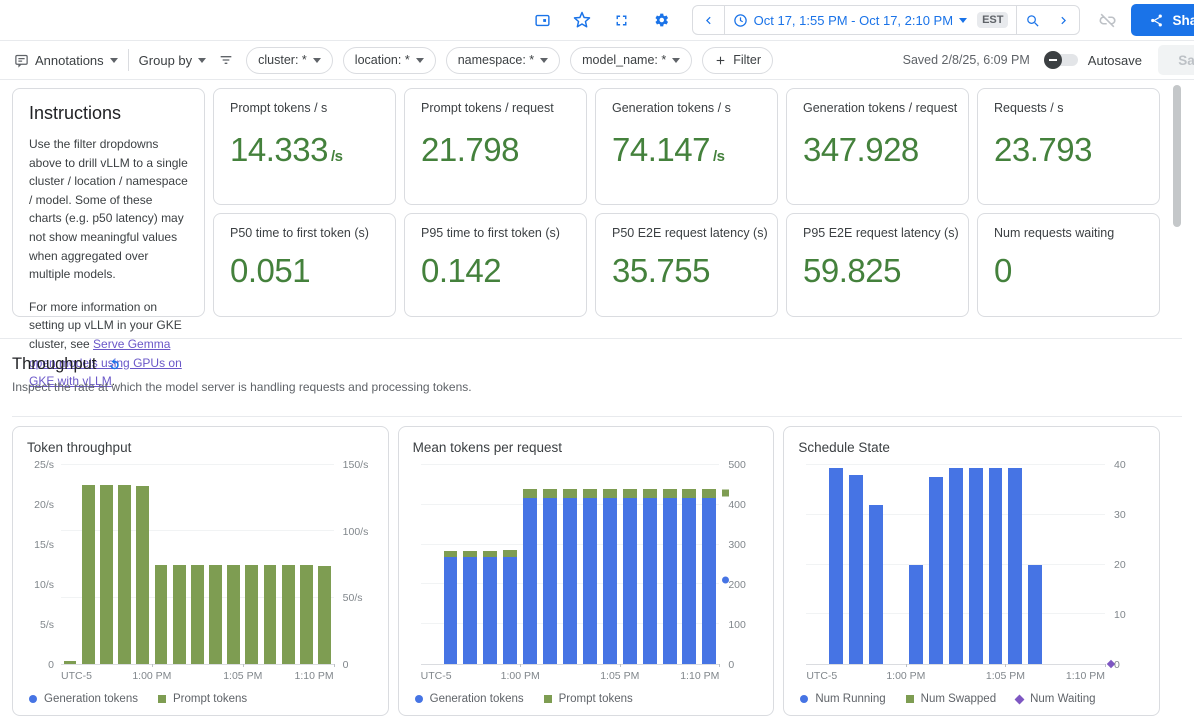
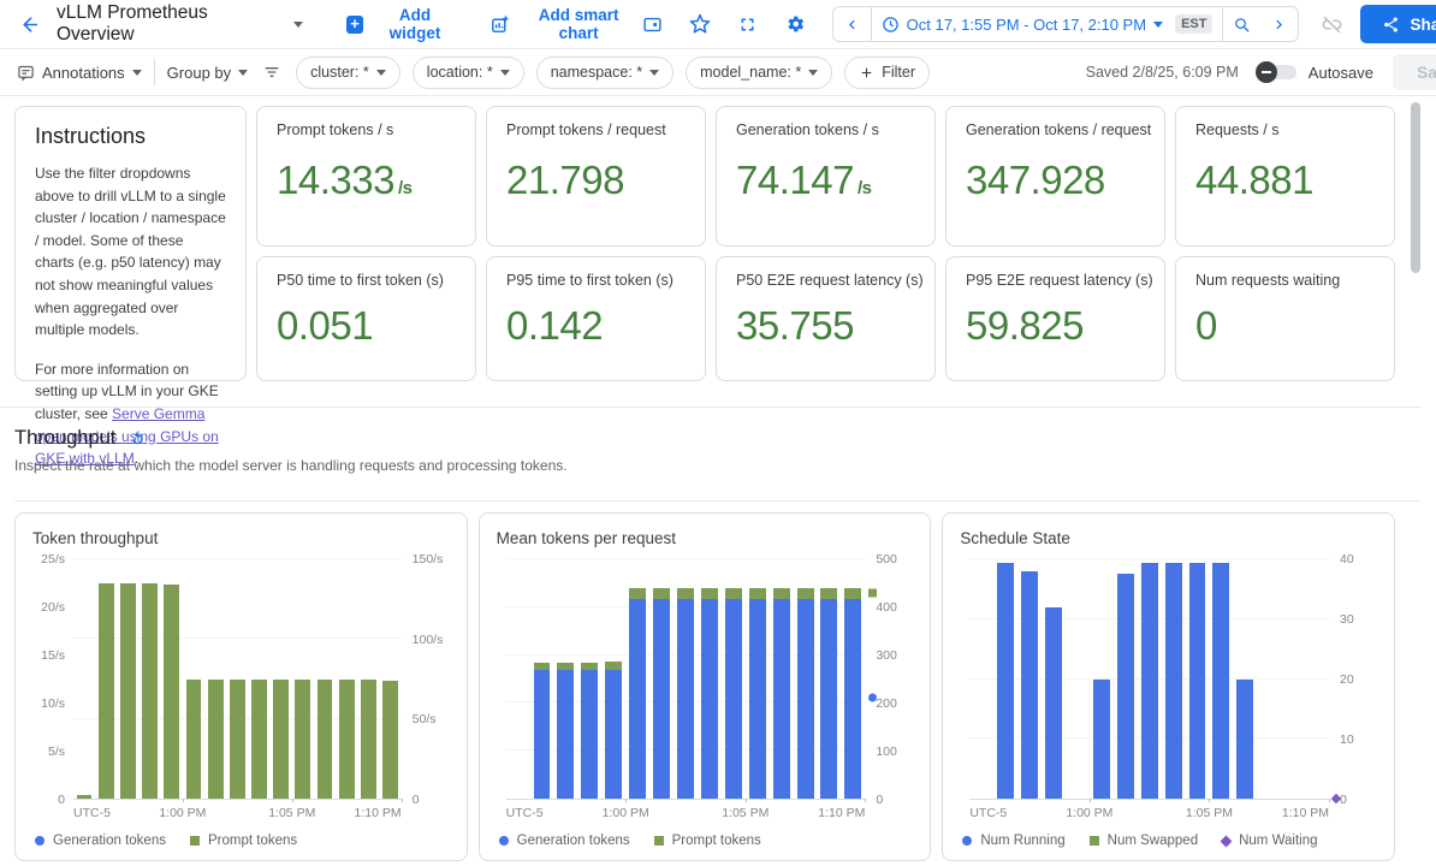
+ vLLM Prometheus Overview
+ +
+ Add widget
+ Add smart chart
  Oct 17, 1:55 PM - Oct 17, 2:10 PM
  EST
  Annotations
  Group by
  cluster: *
  location: *
  namespace: *
  model_name: *
  Filter
  Saved 2/8/25, 6:09 PM
  Autosave
  Instructions
  Use the filter dropdowns above to drill vLLM to a single cluster / location / namespace / model. Some of these charts (e.g. p50 latency) may not show meaningful values when aggregated over multiple models.
  For more information on setting up vLLM in your GKE cluster, see Serve Gemma open models using GPUs on GKE with vLLM.
  Prompt tokens / s
  14.333 /s
  Prompt tokens / request
  21.798
  Generation tokens / s
  74.147 /s
  Generation tokens / request
  347.928
  Requests / s
- 23.793
+ 44.881
  P50 time to first token (s)
  0.051
  P95 time to first token (s)
  0.142
  P50 E2E request latency (s)
  35.755
  P95 E2E request latency (s)
  59.825
  Num requests waiting
  0
  Throughput
  Inspect the rate at which the model server is handling requests and processing tokens.
  Token throughput
  0
  5/s
  10/s
  15/s
  20/s
  25/s
  0
  50/s
  100/s
  150/s
  UTC-5
  1:00 PM
  1:05 PM
  1:10 PM
  Generation tokens
  Prompt tokens
  Mean tokens per request
  0
  100
  200
  300
  400
  500
  UTC-5
  1:00 PM
  1:05 PM
  1:10 PM
  Generation tokens
  Prompt tokens
  Schedule State
  0
  10
  20
  30
  40
  UTC-5
  1:00 PM
  1:05 PM
  1:10 PM
  Num Running
  Num Swapped
  Num Waiting
